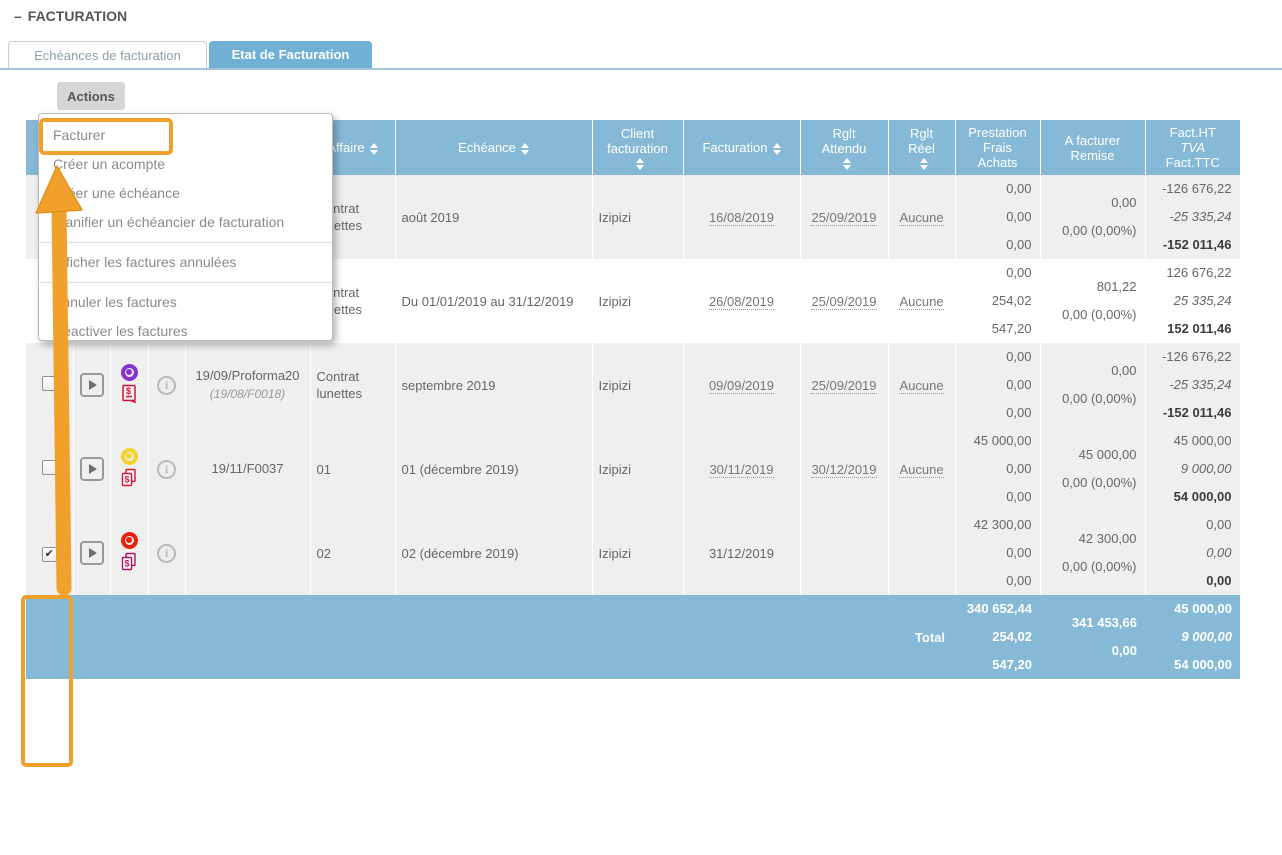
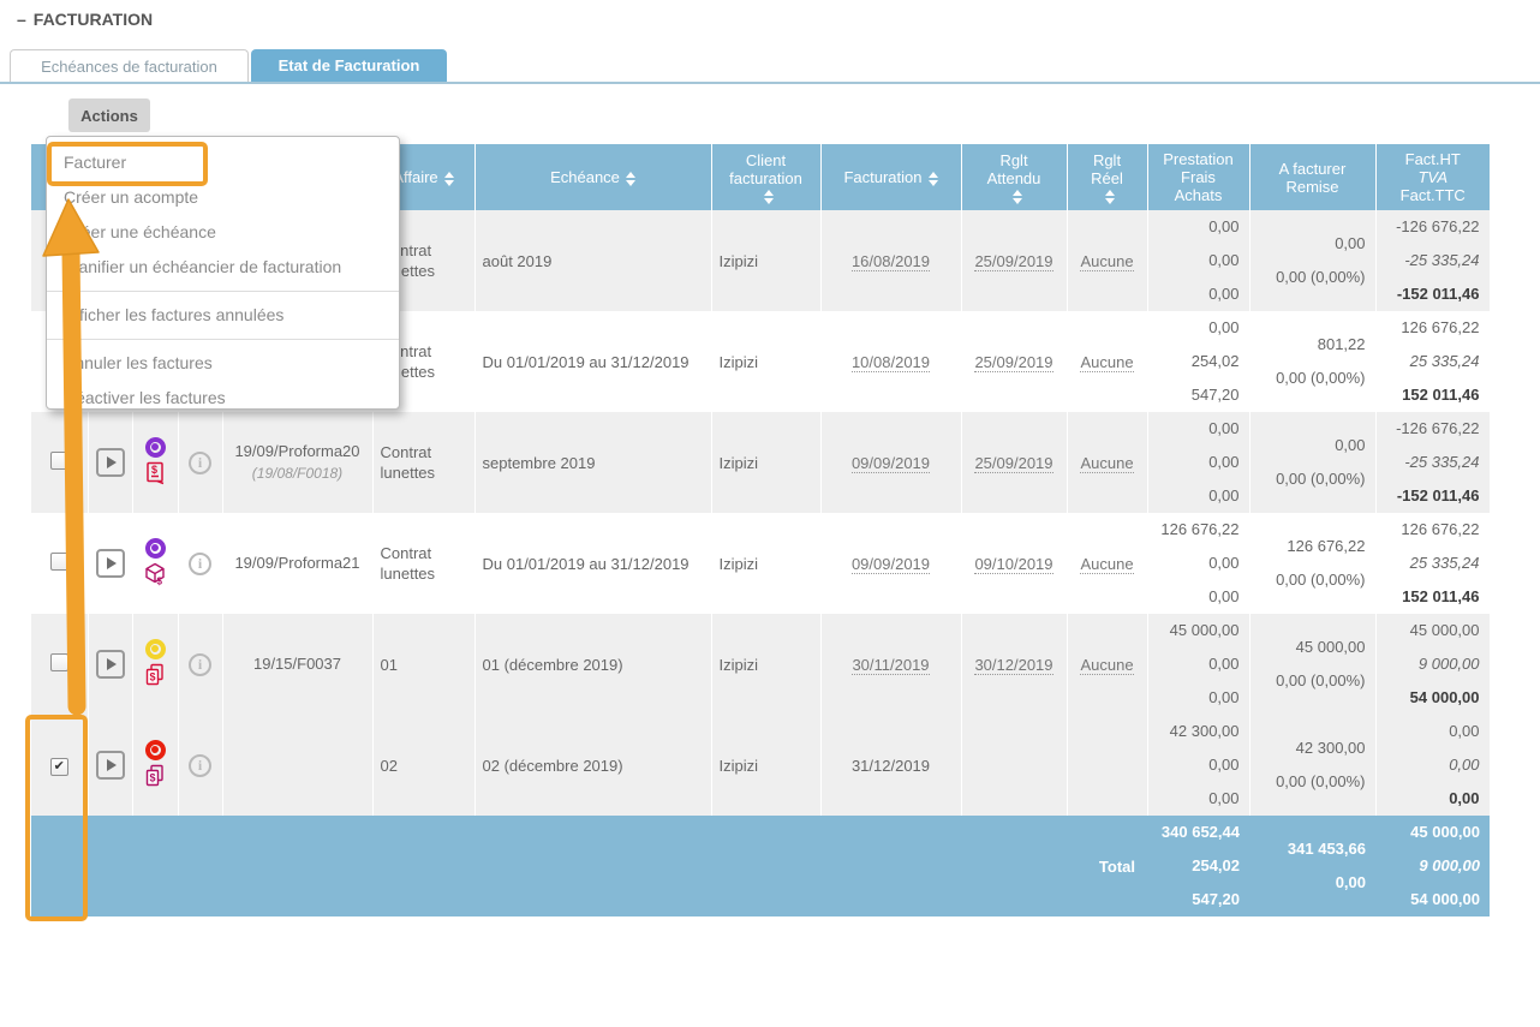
  – FACTURATION
  Echéances de facturation
  Etat de Facturation
  Actions
  					ffaire	Echéance	Clientfacturation	Facturation	RgltAttendu	RgltRéel	PrestationFraisAchats	A facturerRemise	Fact.HTTVAFact.TTC
  					ntrat ettes	août 2019	Izipizi	16/08/2019	25/09/2019	Aucune	0,000,000,00	0,000,00 (0,00%)	-126 676,22-25 335,24-152 011,46
- 					ntrat ettes	Du 01/01/2019 au 31/12/2019	Izipizi	26/08/2019	25/09/2019	Aucune	0,00254,02547,20	801,220,00 (0,00%)	126 676,2225 335,24152 011,46
+ 					ntrat ettes	Du 01/01/2019 au 31/12/2019	Izipizi	10/08/2019	25/09/2019	Aucune	0,00254,02547,20	801,220,00 (0,00%)	126 676,2225 335,24152 011,46
  		$	i	19/09/Proforma20(19/08/F0018)	Contrat lunettes	septembre 2019	Izipizi	09/09/2019	25/09/2019	Aucune	0,000,000,00	0,000,00 (0,00%)	-126 676,22-25 335,24-152 011,46
+ 		$	i	19/09/Proforma21	Contrat lunettes	Du 01/01/2019 au 31/12/2019	Izipizi	09/09/2019	09/10/2019	Aucune	126 676,220,000,00	126 676,220,00 (0,00%)	126 676,2225 335,24152 011,46
- 		$	i	19/11/F0037	01	01 (décembre 2019)	Izipizi	30/11/2019	30/12/2019	Aucune	45 000,000,000,00	45 000,000,00 (0,00%)	45 000,009 000,0054 000,00
+ 		$	i	19/15/F0037	01	01 (décembre 2019)	Izipizi	30/11/2019	30/12/2019	Aucune	45 000,000,000,00	45 000,000,00 (0,00%)	45 000,009 000,0054 000,00
  ✔		$	i		02	02 (décembre 2019)	Izipizi	31/12/2019			42 300,000,000,00	42 300,000,00 (0,00%)	0,000,000,00
  	Total	340 652,44 254,02 547,20	341 453,66 0,00	45 000,00 9 000,00 54 000,00
  Facturer
  Créer un acompte
  er une échéance
  anifier un échéancier de facturation
  ficher les factures annulées
  nuler les factures
  activer les factures
